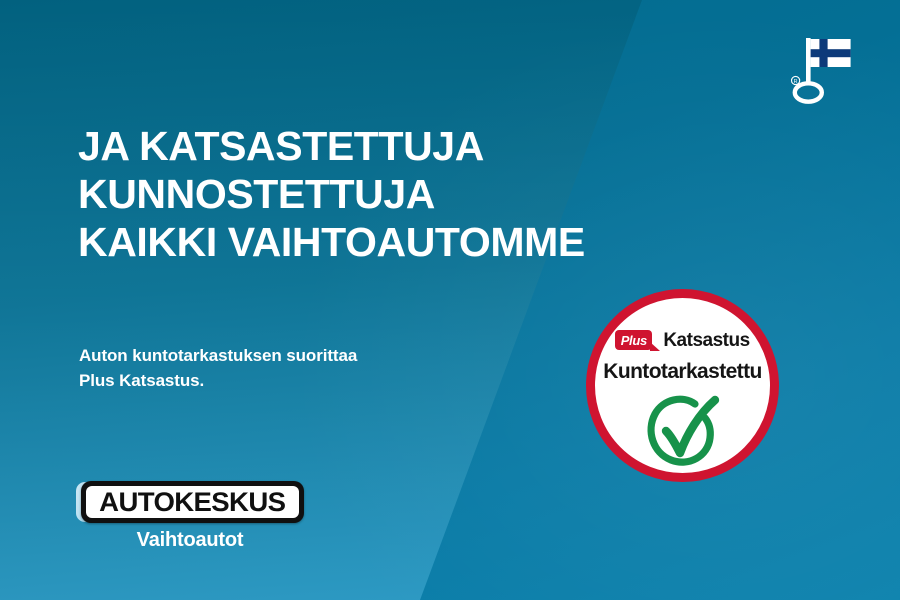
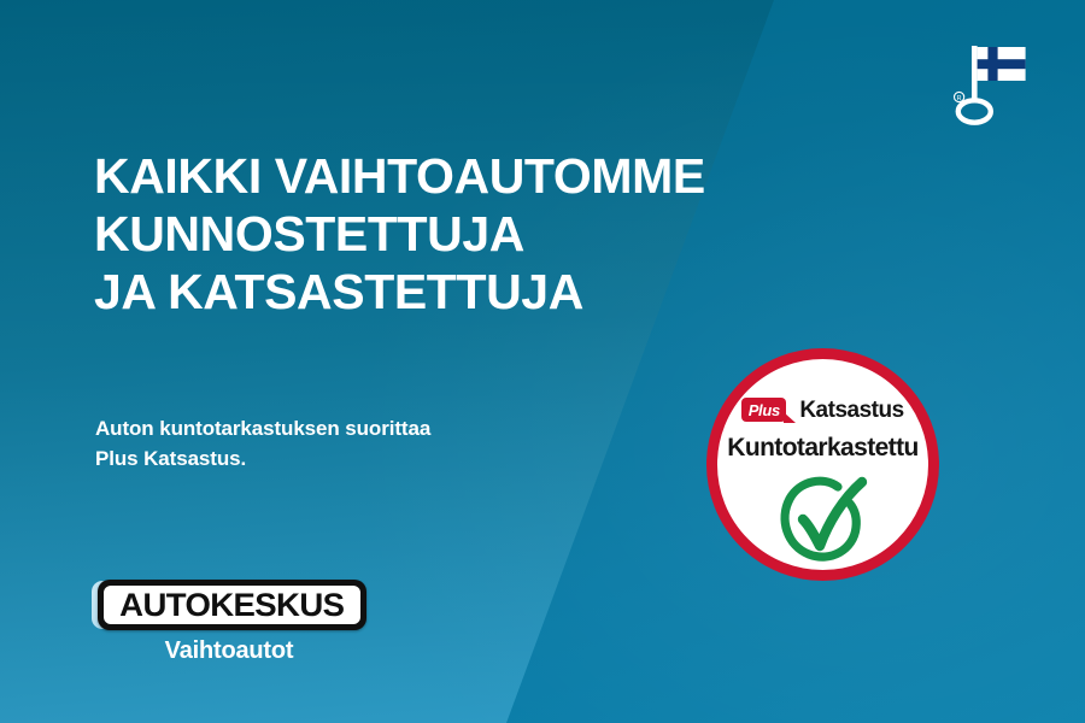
- JA KATSASTETTUJA
+ KAIKKI VAIHTOAUTOMME
  KUNNOSTETTUJA
- KAIKKI VAIHTOAUTOMME
+ JA KATSASTETTUJA
  Auton kuntotarkastuksen suorittaa
  Plus Katsastus.
  AUTOKESKUS
  Vaihtoautot
  Plus
  Katsastus
  Kuntotarkastettu
